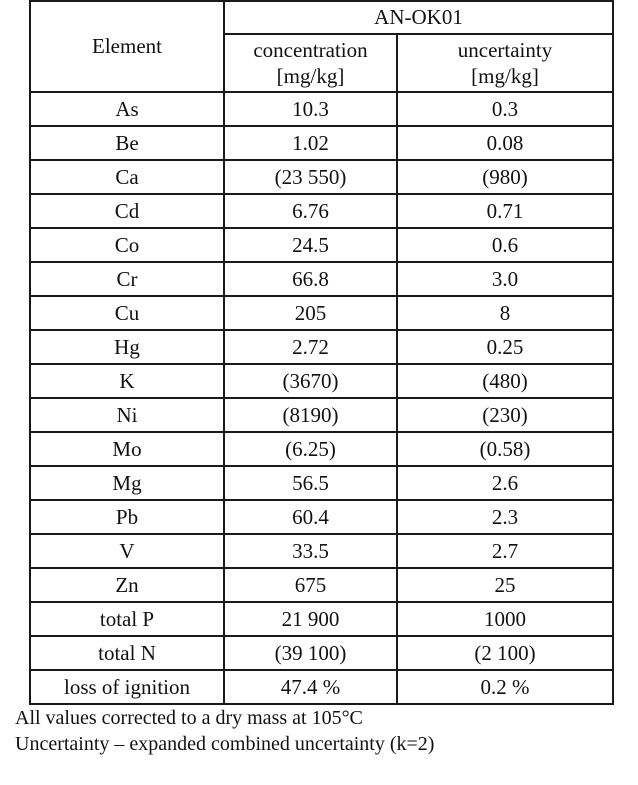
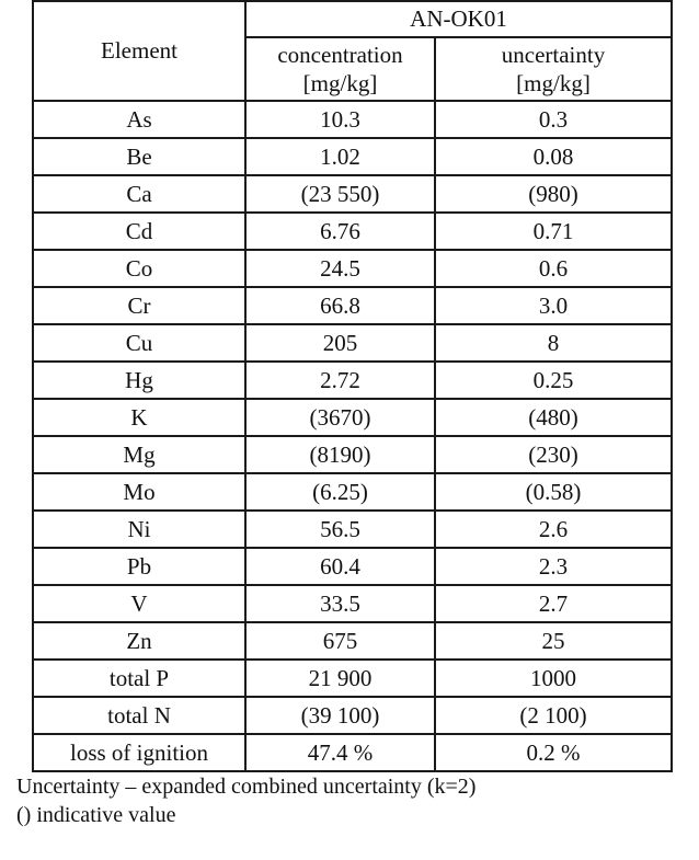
  Element	AN-OK01
  concentration [mg/kg]	uncertainty [mg/kg]
  As	10.3	0.3
  Be	1.02	0.08
  Ca	(23 550)	(980)
  Cd	6.76	0.71
  Co	24.5	0.6
  Cr	66.8	3.0
  Cu	205	8
  Hg	2.72	0.25
  K	(3670)	(480)
- Ni	(8190)	(230)
+ Mg	(8190)	(230)
  Mo	(6.25)	(0.58)
- Mg	56.5	2.6
+ Ni	56.5	2.6
  Pb	60.4	2.3
  V	33.5	2.7
  Zn	675	25
  total P	21 900	1000
  total N	(39 100)	(2 100)
  loss of ignition	47.4 %	0.2 %
- All values corrected to a dry mass at 105°C
  Uncertainty – expanded combined uncertainty (k=2)
+ () indicative value
